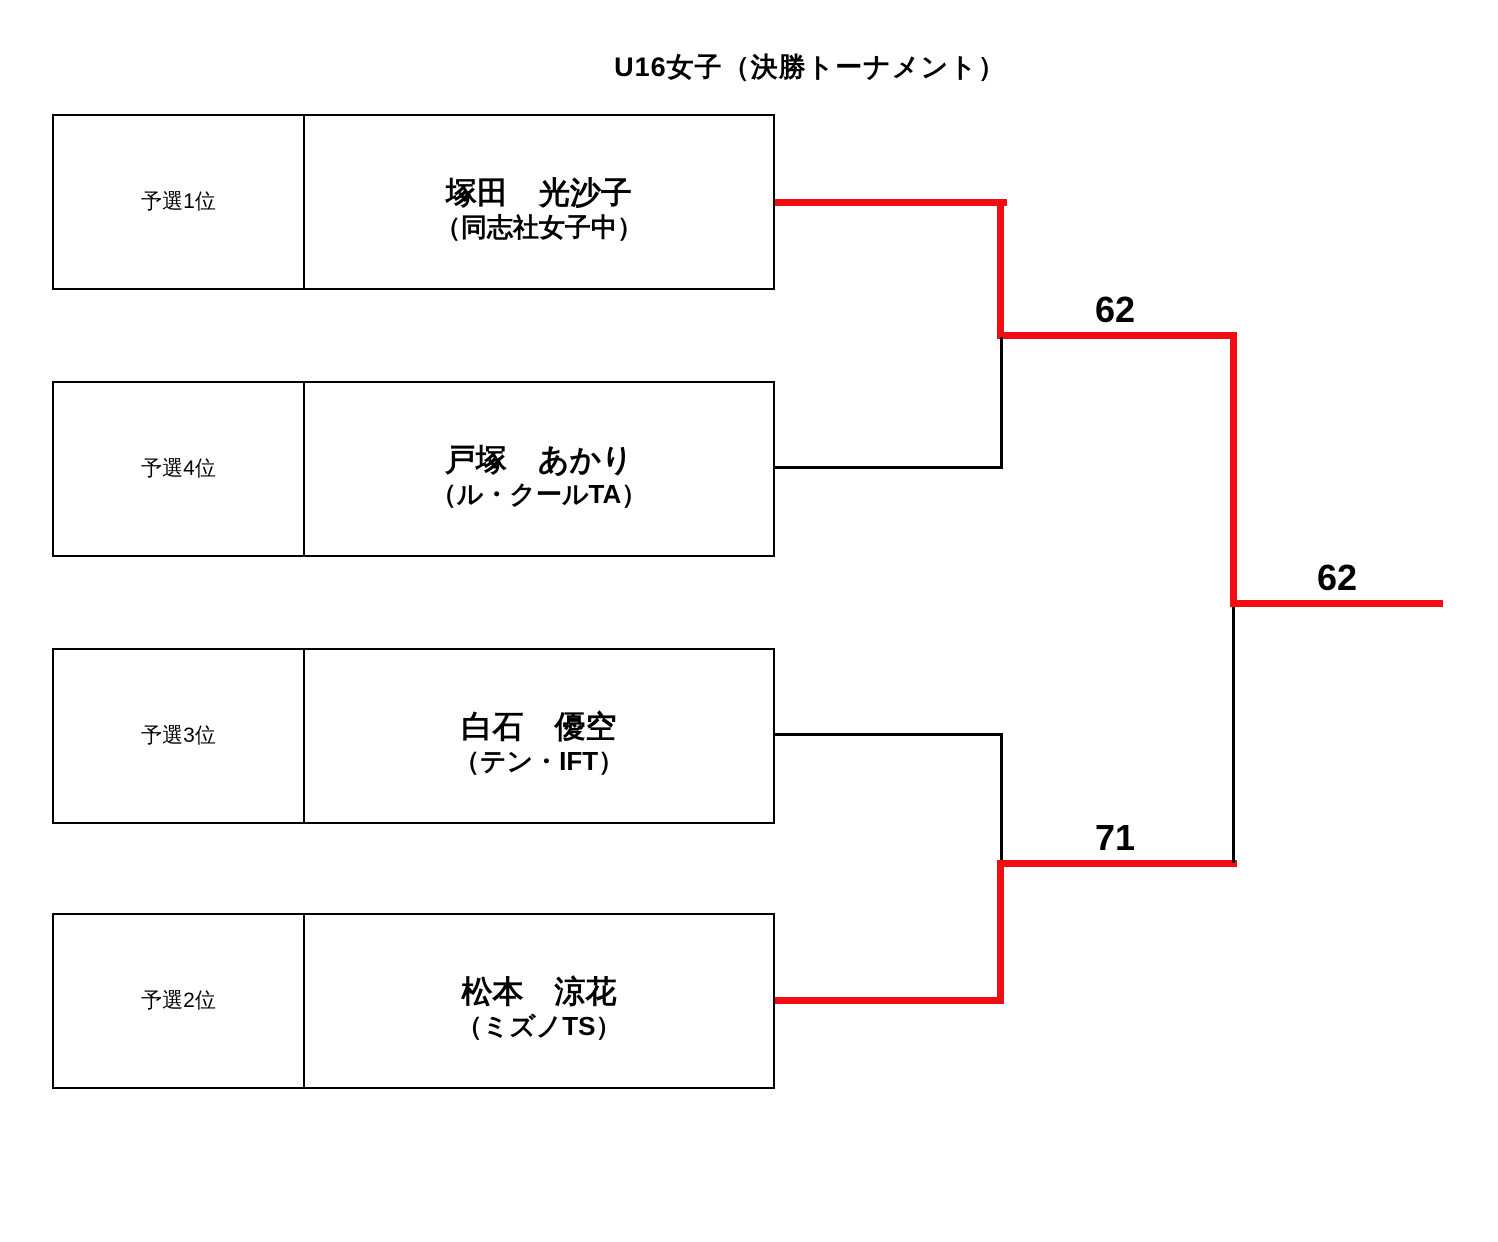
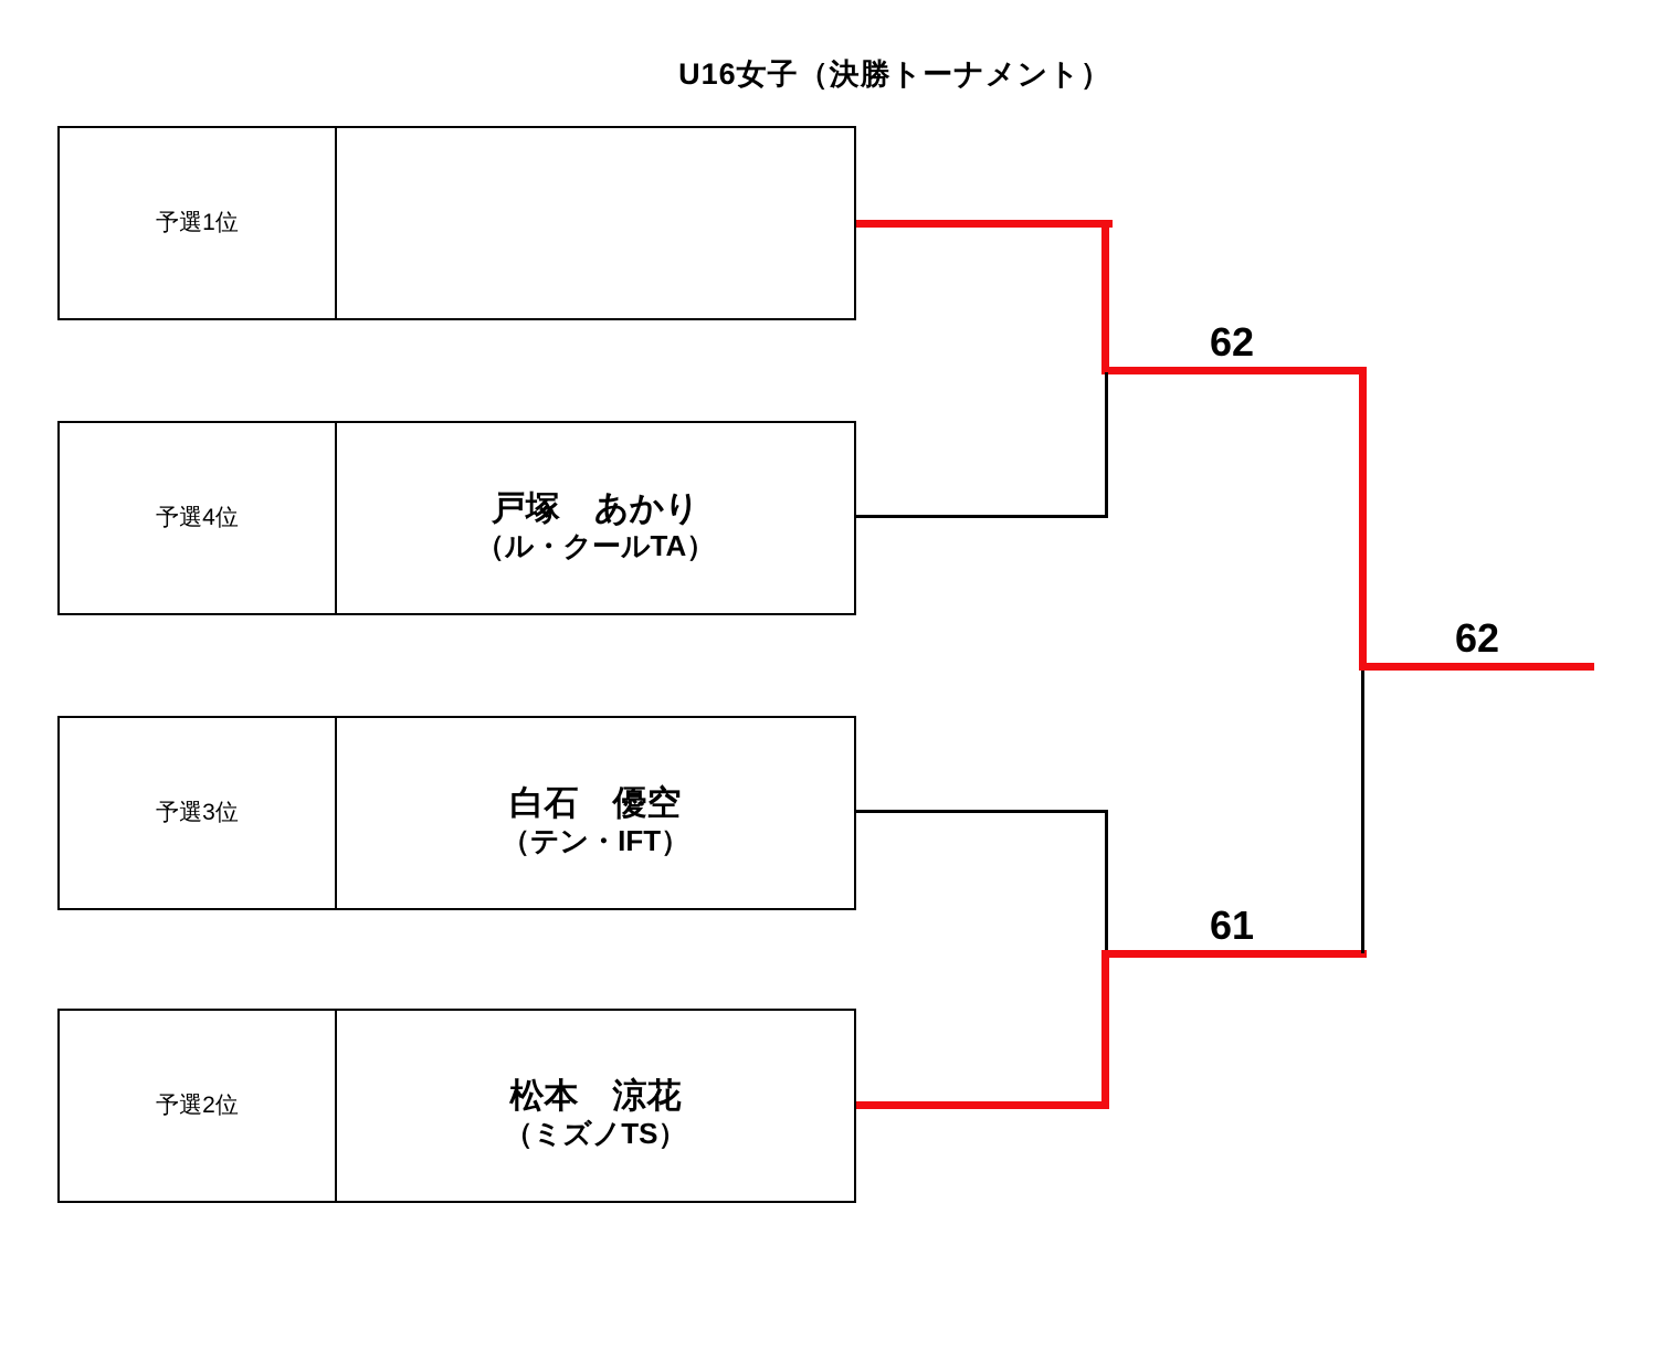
  U16女子（決勝トーナメント）
  予選1位
- 塚田 光沙子
- （同志社女子中）
  予選4位
  戸塚 あかり
  （ル・クールTA）
  予選3位
  白石 優空
  （テン・IFT）
  予選2位
  松本 涼花
  （ミズノTS）
  62
- 71
+ 61
  62
